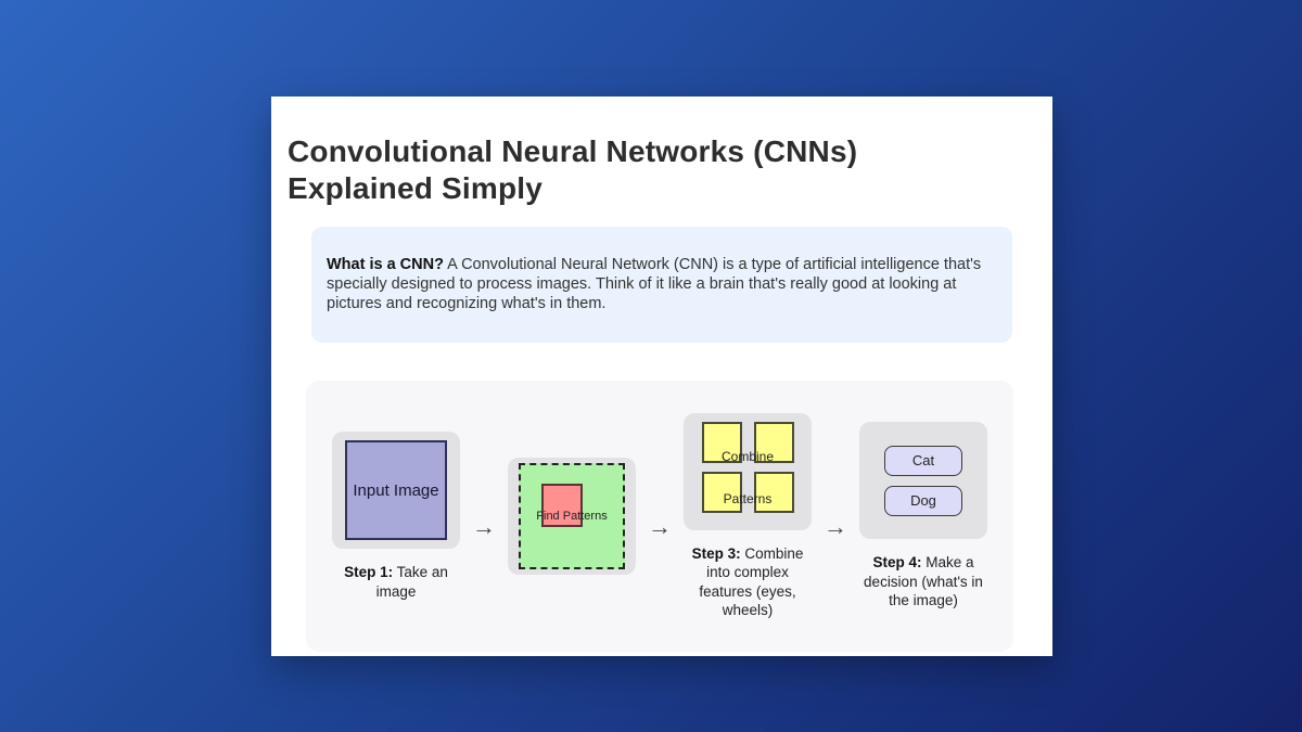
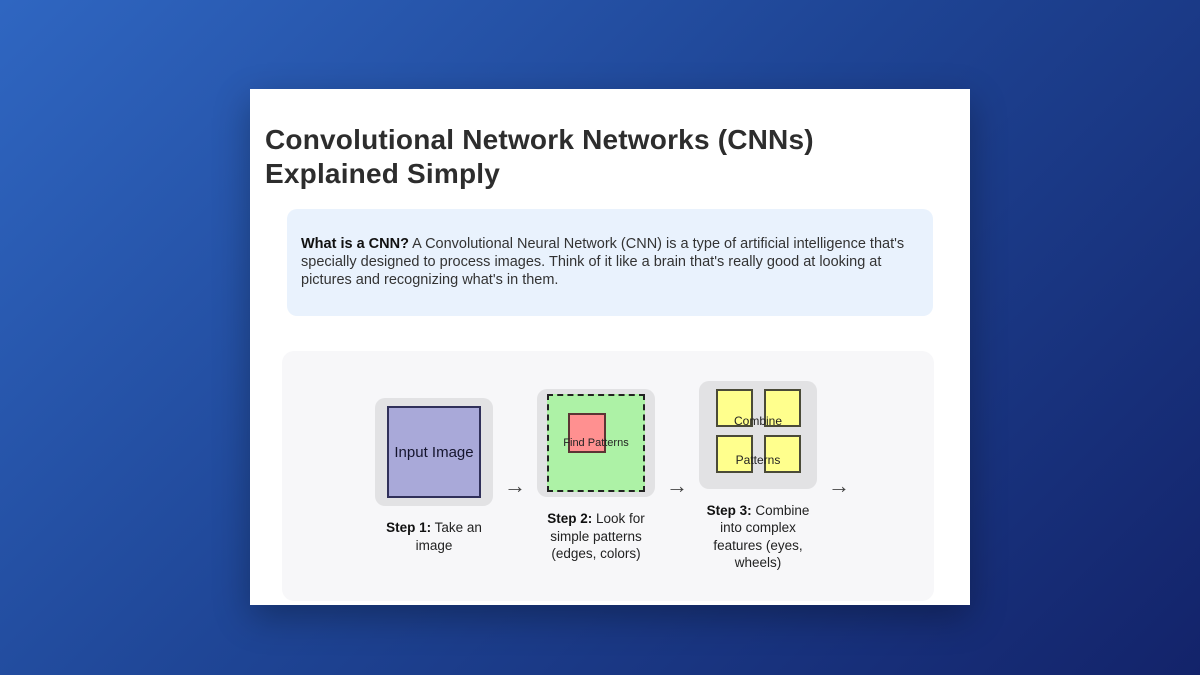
- Convolutional Neural Networks (CNNs) Explained Simply
+ Convolutional Network Networks (CNNs) Explained Simply
  What is a CNN? A Convolutional Neural Network (CNN) is a type of artificial intelligence that's specially designed to process images. Think of it like a brain that's really good at looking at pictures and recognizing what's in them.
  Input Image
  Step 1: Take an image
  →
  Find Patterns
+ Step 2: Look for simple patterns (edges, colors)
  →
  Combine
  Patterns
  Step 3: Combine into complex features (eyes, wheels)
  →
- Cat
- Dog
- Step 4: Make a decision (what's in the image)
